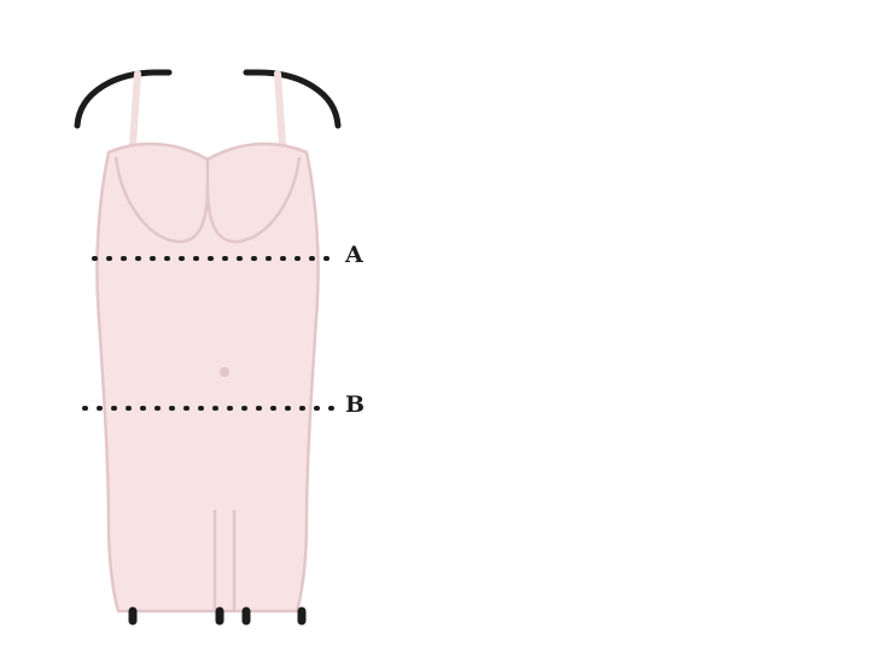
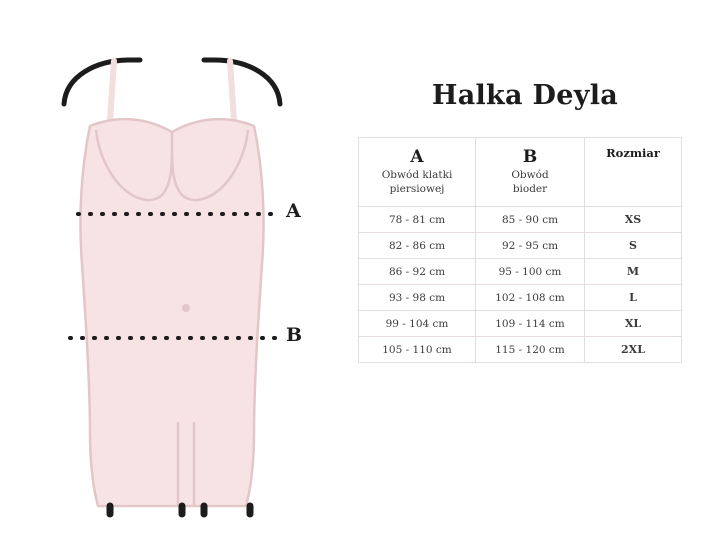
  A
  B
+ Halka Deyla
+ A Obwód klatki piersiowej	B Obwód bioder	Rozmiar
+ 78 - 81 cm	85 - 90 cm	XS
+ 82 - 86 cm	92 - 95 cm	S
+ 86 - 92 cm	95 - 100 cm	M
+ 93 - 98 cm	102 - 108 cm	L
+ 99 - 104 cm	109 - 114 cm	XL
+ 105 - 110 cm	115 - 120 cm	2XL
